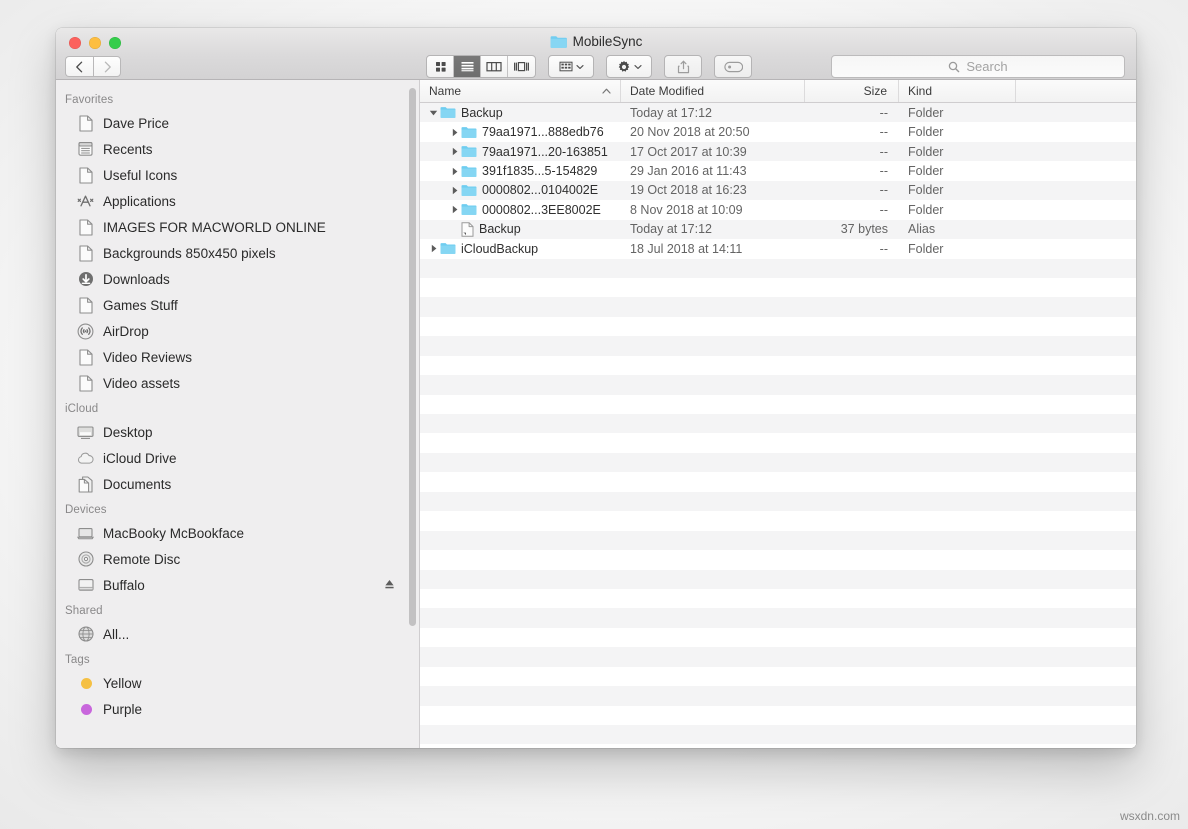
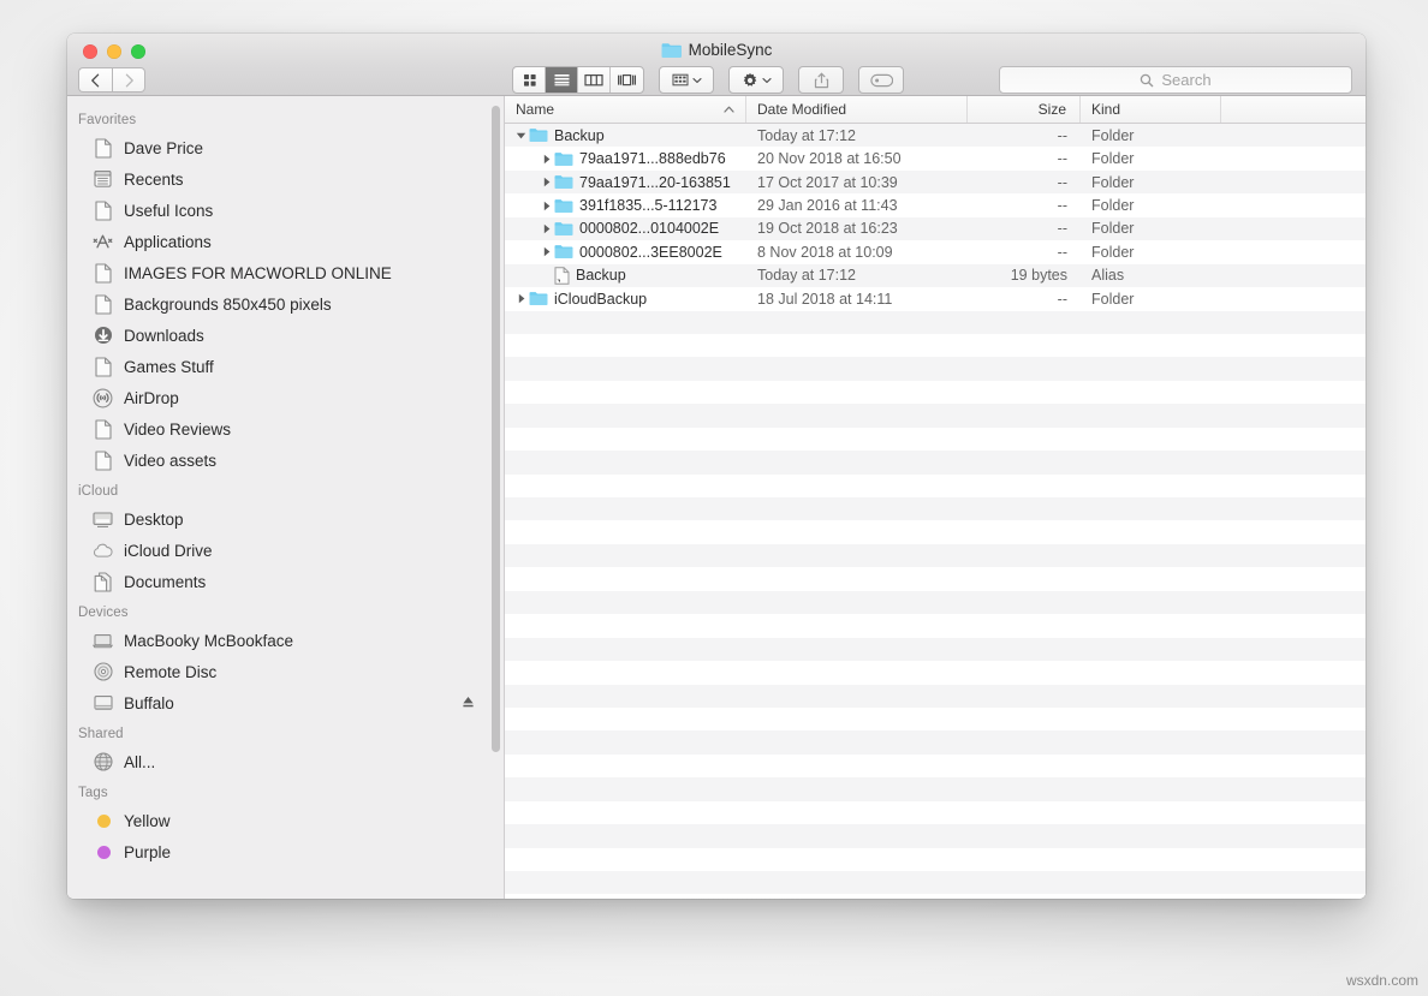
  MobileSync
  Search
  Favorites
  Dave Price
  Recents
  Useful Icons
  Applications
  IMAGES FOR MACWORLD ONLINE
  Backgrounds 850x450 pixels
  Downloads
  Games Stuff
  AirDrop
  Video Reviews
  Video assets
  iCloud
  Desktop
  iCloud Drive
  Documents
  Devices
  MacBooky McBookface
  Remote Disc
  Buffalo
  Shared
  All...
  Tags
  Yellow
  Purple
  Name
  Date Modified
  Size
  Kind
  Backup
  Today at 17:12
  --
  Folder
  79aa1971...888edb76
- 20 Nov 2018 at 20:50
+ 20 Nov 2018 at 16:50
  --
  Folder
  79aa1971...20-163851
  17 Oct 2017 at 10:39
  --
  Folder
- 391f1835...5-154829
+ 391f1835...5-112173
  29 Jan 2016 at 11:43
  --
  Folder
  0000802...0104002E
  19 Oct 2018 at 16:23
  --
  Folder
  0000802...3EE8002E
  8 Nov 2018 at 10:09
  --
  Folder
  Backup
  Today at 17:12
- 37 bytes
+ 19 bytes
  Alias
  iCloudBackup
  18 Jul 2018 at 14:11
  --
  Folder
  wsxdn.com
